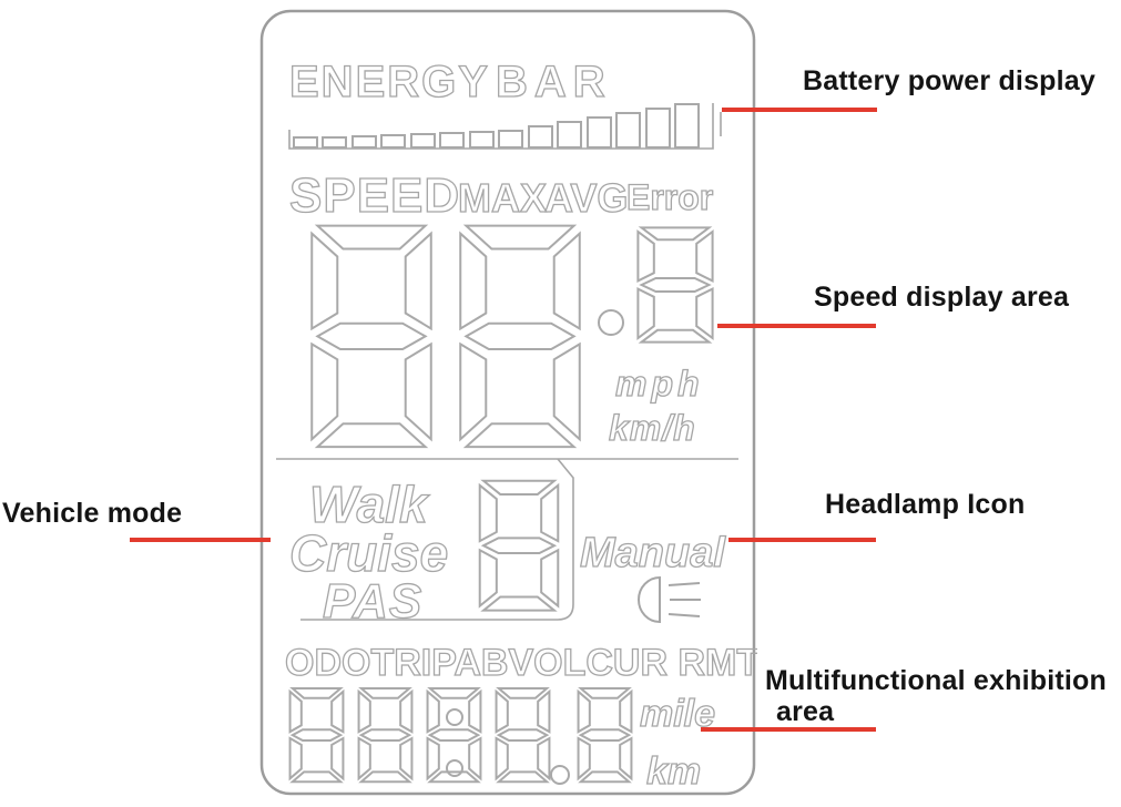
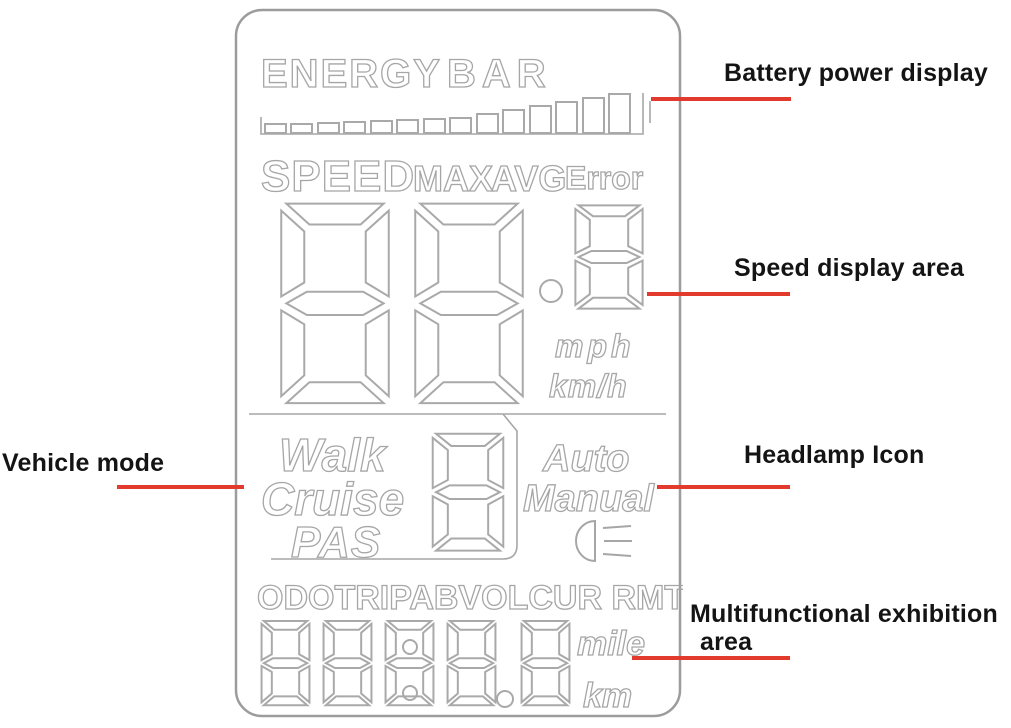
  ENERGY
  BAR
  SPEED
  MAX
  AVG
  Error
  mph
  km/h
  Walk
  Cruise
  PAS
+ Auto
  Manual
  ODOTRIPABVOLCUR RMT
  mile
  km
  Battery power display
  Speed display area
  Vehicle mode
  Headlamp Icon
  Multifunctional exhibition
  area
